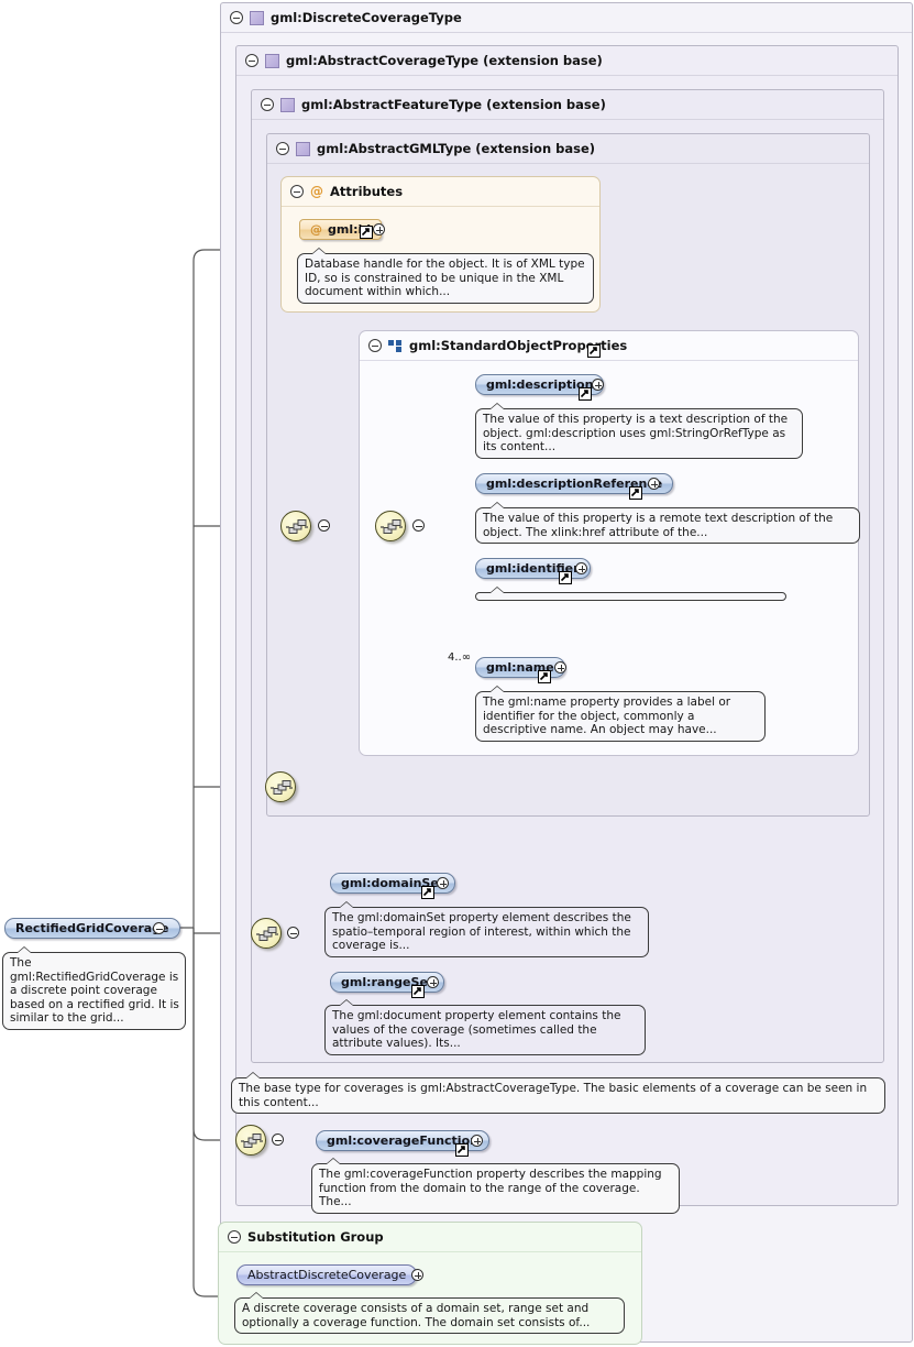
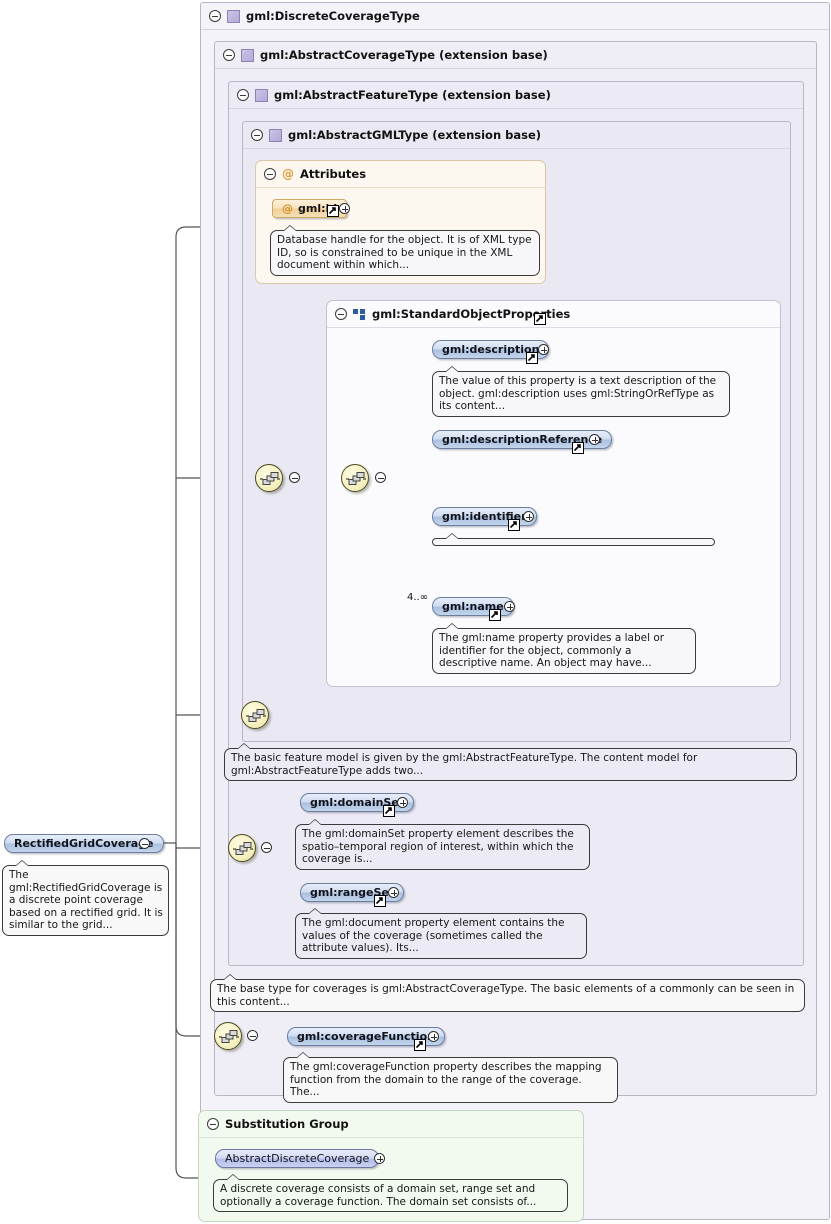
  gml:DiscreteCoverageType
  gml:AbstractCoverageType (extension base)
  gml:AbstractFeatureType (extension base)
  gml:AbstractGMLType (extension base)
  @
  Attributes
  @
  Database handle for the object. It is of XML type ID, so is constrained to be unique in the XML document within which...
  gml:StandardObjectPropties
  gml:description
  The value of this property is a text description of the object. gml:description uses gml:StringOrRefType as its content...
  gml:descriptionReferen
- The value of this property is a remote text description of the object. The xlink:href attribute of the...
  gml:identifie
  4..∞
  gml:name
  The gml:name property provides a label or identifier for the object, commonly a descriptive name. An object may have...
+ The basic feature model is given by the gml:AbstractFeatureType. The content model for gml:AbstractFeatureType adds two...
  gml:domainSe
  The gml:domainSet property element describes the spatio–temporal region of interest, within which the coverage is...
  gml:rangeSe
  The gml:document property element contains the values of the coverage (sometimes called the attribute values). Its...
- The base type for coverages is gml:AbstractCoverageType. The basic elements of a coverage can be seen in this content...
+ The base type for coverages is gml:AbstractCoverageType. The basic elements of a commonly can be seen in this content...
  gml:coverageFunctio
  The gml:coverageFunction property describes the mapping function from the domain to the range of the coverage. The...
  Substitution Group
  AbstractDiscreteCoverage
  A discrete coverage consists of a domain set, range set and optionally a coverage function. The domain set consists of...
  RectifiedGridCovera
  The gml:RectifiedGridCoverage is a discrete point coverage based on a rectified grid. It is similar to the grid...
